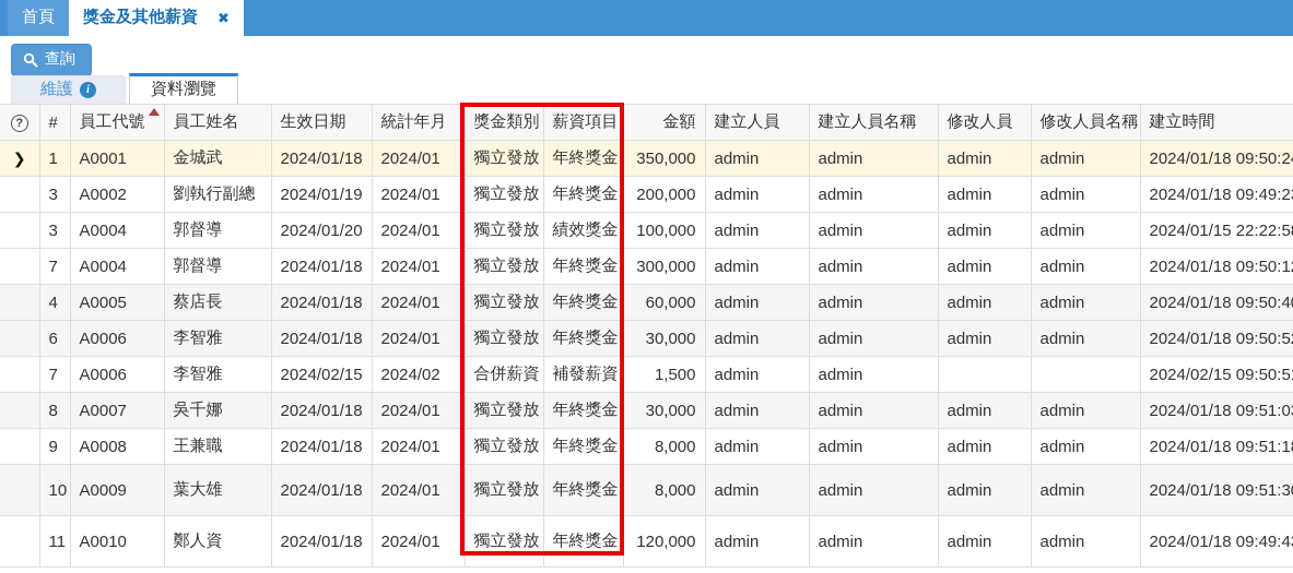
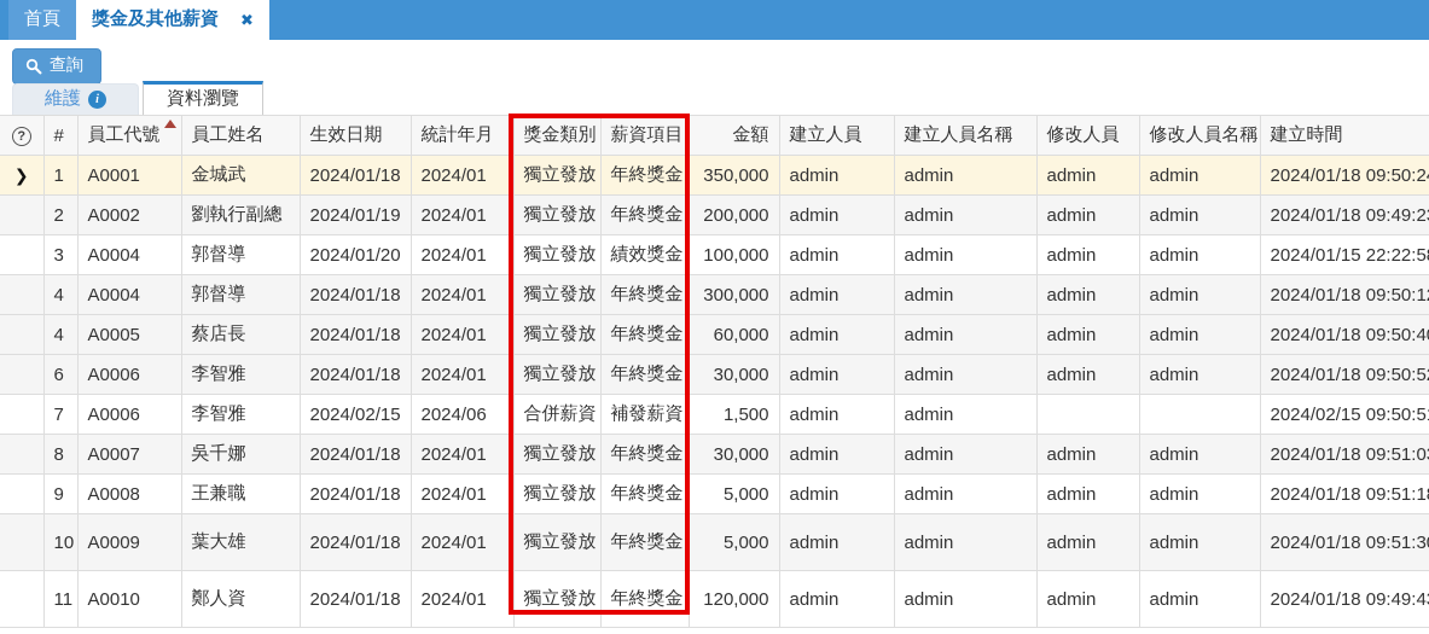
  首頁
  獎金及其他薪資
  ✖
  查詢
  維護
  i
  資料瀏覽
  ?	#	員工代號	員工姓名	生效日期	統計年月	獎金類別	薪資項目	金額	建立人員	建立人員名稱	修改人員	修改人員名稱	建立時間
  ❯	1	A0001	金城武	2024/01/18	2024/01	獨立發放	年終獎金	350,000	admin	admin	admin	admin	2024/01/18 09:50:2
- 	3	A0002	劉執行副總	2024/01/19	2024/01	獨立發放	年終獎金	200,000	admin	admin	admin	admin	2024/01/18 09:49:2
+ 	2	A0002	劉執行副總	2024/01/19	2024/01	獨立發放	年終獎金	200,000	admin	admin	admin	admin	2024/01/18 09:49:2
  	3	A0004	郭督導	2024/01/20	2024/01	獨立發放	績效獎金	100,000	admin	admin	admin	admin	2024/01/15 22:22:5
- 	7	A0004	郭督導	2024/01/18	2024/01	獨立發放	年終獎金	300,000	admin	admin	admin	admin	2024/01/18 09:50:1
+ 	4	A0004	郭督導	2024/01/18	2024/01	獨立發放	年終獎金	300,000	admin	admin	admin	admin	2024/01/18 09:50:1
  	4	A0005	蔡店長	2024/01/18	2024/01	獨立發放	年終獎金	60,000	admin	admin	admin	admin	2024/01/18 09:50:4
  	6	A0006	李智雅	2024/01/18	2024/01	獨立發放	年終獎金	30,000	admin	admin	admin	admin	2024/01/18 09:50:5
- 	7	A0006	李智雅	2024/02/15	2024/02	合併薪資	補發薪資	1,500	admin	admin			2024/02/15 09:50:5
+ 	7	A0006	李智雅	2024/02/15	2024/06	合併薪資	補發薪資	1,500	admin	admin			2024/02/15 09:50:5
  	8	A0007	吳千娜	2024/01/18	2024/01	獨立發放	年終獎金	30,000	admin	admin	admin	admin	2024/01/18 09:51:0
- 	9	A0008	王兼職	2024/01/18	2024/01	獨立發放	年終獎金	8,000	admin	admin	admin	admin	2024/01/18 09:51:1
+ 	9	A0008	王兼職	2024/01/18	2024/01	獨立發放	年終獎金	5,000	admin	admin	admin	admin	2024/01/18 09:51:1
- 	10	A0009	葉大雄	2024/01/18	2024/01	獨立發放	年終獎金	8,000	admin	admin	admin	admin	2024/01/18 09:51:3
+ 	10	A0009	葉大雄	2024/01/18	2024/01	獨立發放	年終獎金	5,000	admin	admin	admin	admin	2024/01/18 09:51:3
  	11	A0010	鄭人資	2024/01/18	2024/01	獨立發放	年終獎金	120,000	admin	admin	admin	admin	2024/01/18 09:49:4
